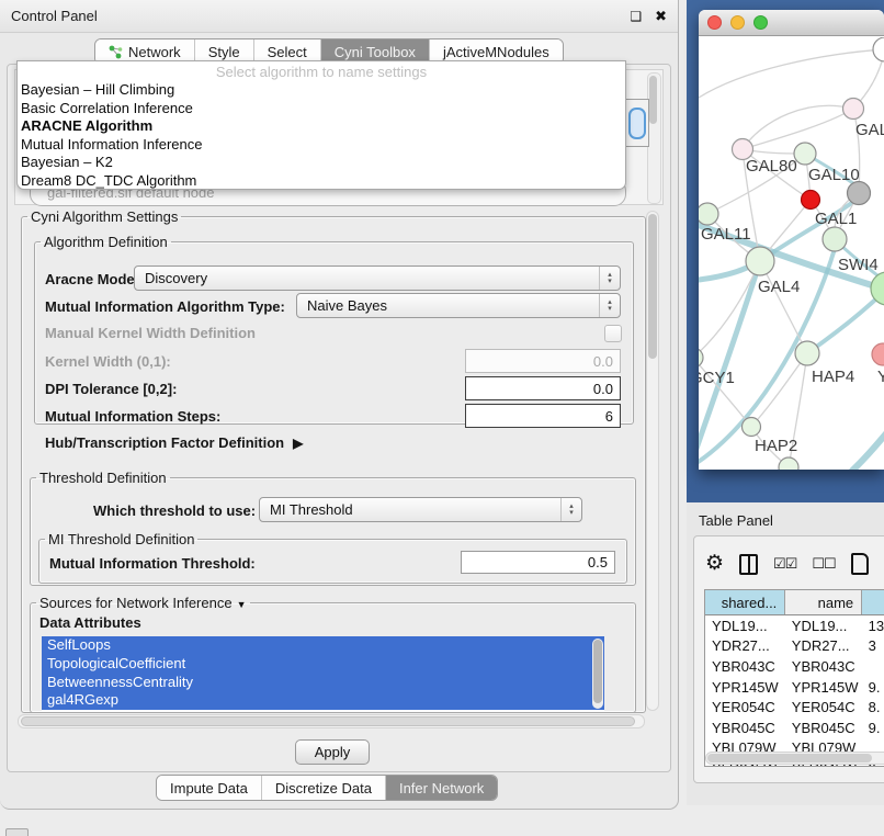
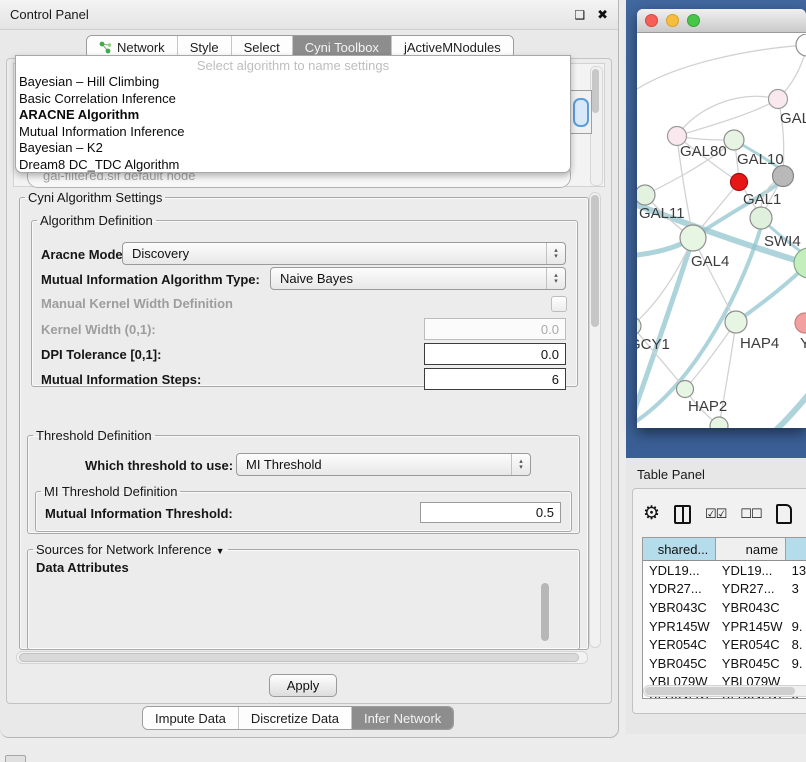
  Control Panel
  ❑
  ✖
  Network
  Style
  Select
  Cyni Toolbox
  jActiveMNodules
  gal-filtered.sif default node
  Cyni Algorithm Settings
  Algorithm Definition
  Aracne Mode
  Discovery
  Mutual Information Algorithm Type:
  Naive Bayes
  Manual Kernel Width Definition
  Kernel Width (0,1):
  0.0
- DPI Tolerance [0,2]:
+ DPI Tolerance [0,1]:
  0.0
  Mutual Information Steps:
  6
- Hub/Transcription Factor Definition
- ▶
  Threshold Definition
  Which threshold to use:
  MI Threshold
  MI Threshold Definition
  Mutual Information Threshold:
  0.5
  Sources for Network Inference ▼
  Data Attributes
- SelfLoops
- TopologicalCoefficient
- BetweennessCentrality
- gal4RGexp
  Apply
  Impute Data
  Discretize Data
  Infer Network
  Select algorithm to name settings
  Bayesian – Hill Climbing
  Basic Correlation Inference
  ARACNE Algorithm
  Mutual Information Inference
  Bayesian – K2
  Dream8 DC_TDC Algorithm
  GAL80
  GAL10
  GAL1
  GAL11
  GAL4
  SWI4
  HAP4
  Y
  CY1
  HAP2
  Table Panel
  ⚙
  ☑☑
  ☐☐
  shared...	name
  YDL19...	YDL19...	13
  YDR27...	YDR27...	3
  YBR043C	YBR043C
  YPR145W	YPR145W	9.
  YER054C	YER054C	8.
  YBR045C	YBR045C	9.
  YBL079W	YBL079W
